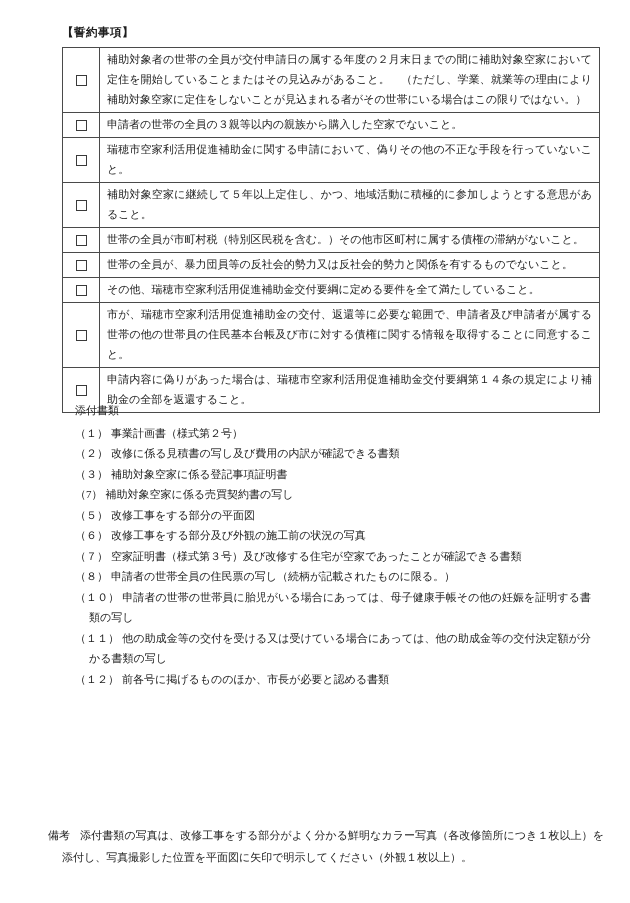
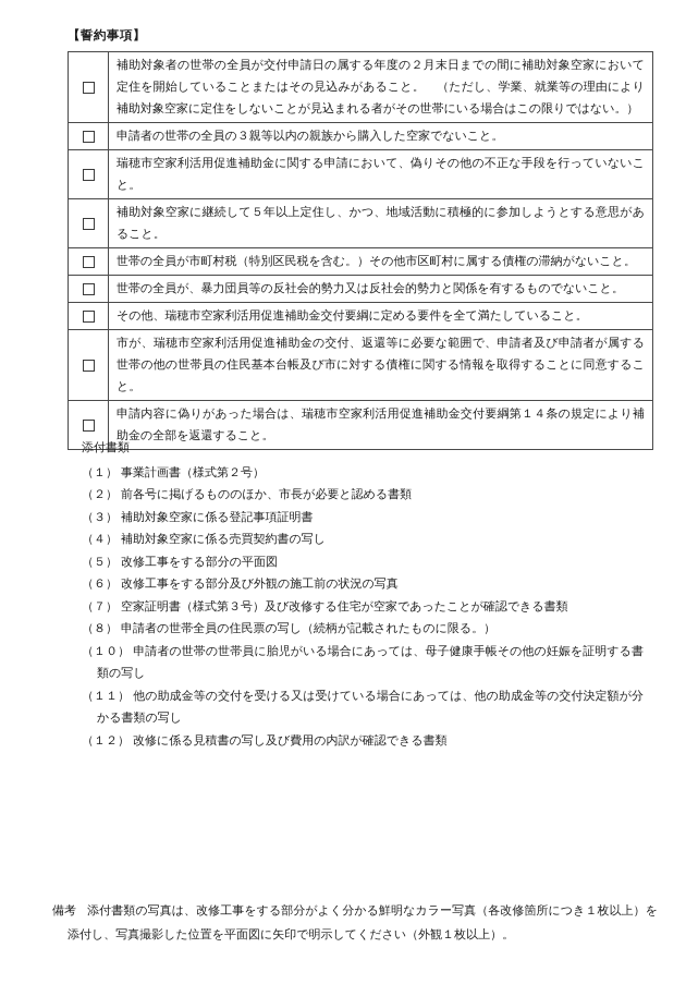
  【誓約事項】
  	補助対象者の世帯の全員が交付申請日の属する年度の２月末日までの間に補助対象空家において定住を開始していることまたはその見込みがあること。 （ただし、学業、就業等の理由により補助対象空家に定住をしないことが見込まれる者がその世帯にいる場合はこの限りではない。）
  	申請者の世帯の全員の３親等以内の親族から購入した空家でないこと。
  	瑞穂市空家利活用促進補助金に関する申請において、偽りその他の不正な手段を行っていないこと。
  	補助対象空家に継続して５年以上定住し、かつ、地域活動に積極的に参加しようとする意思があること。
  	世帯の全員が市町村税（特別区民税を含む。）その他市区町村に属する債権の滞納がないこと。
  	世帯の全員が、暴力団員等の反社会的勢力又は反社会的勢力と関係を有するものでないこと。
  	その他、瑞穂市空家利活用促進補助金交付要綱に定める要件を全て満たしていること。
  	市が、瑞穂市空家利活用促進補助金の交付、返還等に必要な範囲で、申請者及び申請者が属する世帯の他の世帯員の住民基本台帳及び市に対する債権に関する情報を取得することに同意すること。
  	申請内容に偽りがあった場合は、瑞穂市空家利活用促進補助金交付要綱第１４条の規定により補助金の全部を返還すること。
  添付書類
  （１） 事業計画書（様式第２号）
- （２） 改修に係る見積書の写し及び費用の内訳が確認できる書類
+ （２） 前各号に掲げるもののほか、市長が必要と認める書類
  （３） 補助対象空家に係る登記事項証明書
- （7） 補助対象空家に係る売買契約書の写し
+ （４） 補助対象空家に係る売買契約書の写し
  （５） 改修工事をする部分の平面図
  （６） 改修工事をする部分及び外観の施工前の状況の写真
  （７） 空家証明書（様式第３号）及び改修する住宅が空家であったことが確認できる書類
  （８） 申請者の世帯全員の住民票の写し（続柄が記載されたものに限る。）
  （１０） 申請者の世帯の世帯員に胎児がいる場合にあっては、母子健康手帳その他の妊娠を証明する書類の写し
  （１１） 他の助成金等の交付を受ける又は受けている場合にあっては、他の助成金等の交付決定額が分かる書類の写し
- （１２） 前各号に掲げるもののほか、市長が必要と認める書類
+ （１２） 改修に係る見積書の写し及び費用の内訳が確認できる書類
  備考 添付書類の写真は、改修工事をする部分がよく分かる鮮明なカラー写真（各改修箇所につき１枚以上）を添付し、写真撮影した位置を平面図に矢印で明示してください（外観１枚以上）。
